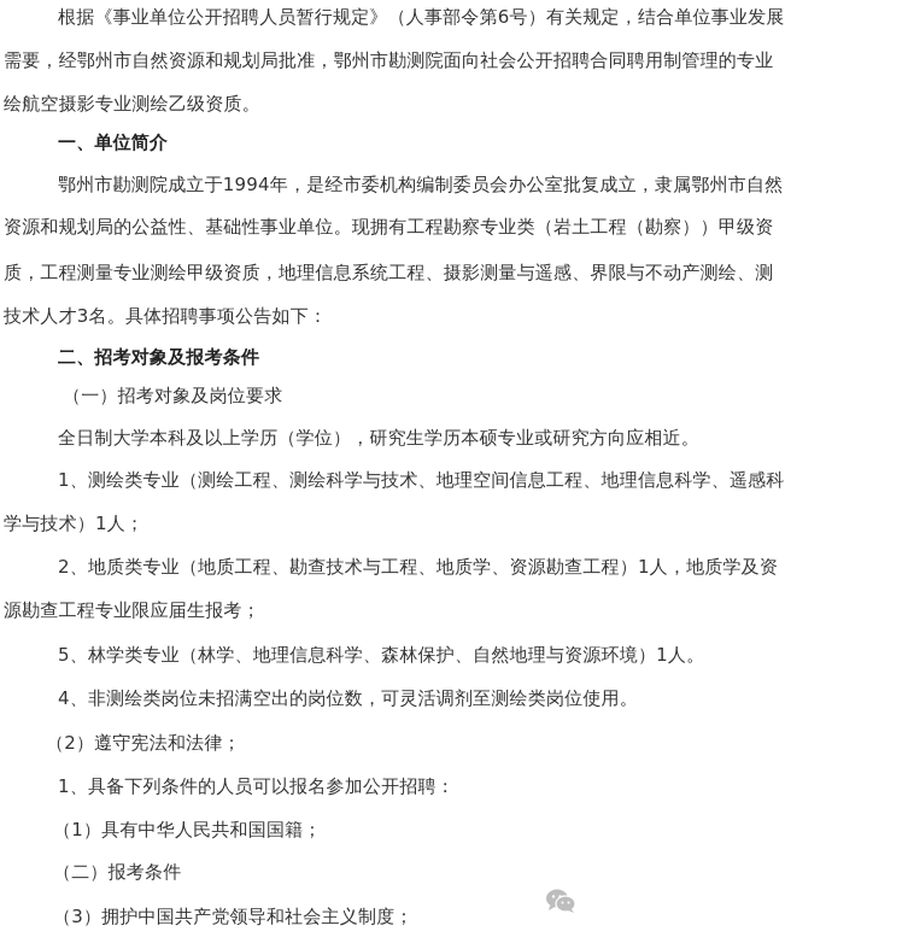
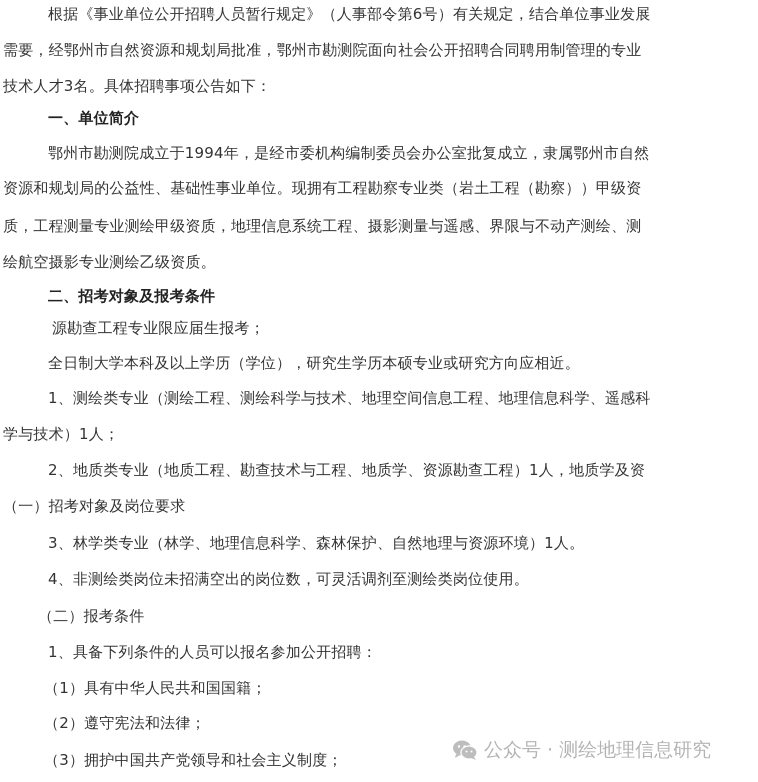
  根据《事业单位公开招聘人员暂行规定》（人事部令第6号）有关规定，结合单位事业发展
  需要，经鄂州市自然资源和规划局批准，鄂州市勘测院面向社会公开招聘合同聘用制管理的专业
- 绘航空摄影专业测绘乙级资质。
+ 技术人才3名。具体招聘事项公告如下：
  一、单位简介
  鄂州市勘测院成立于1994年，是经市委机构编制委员会办公室批复成立，隶属鄂州市自然
  资源和规划局的公益性、基础性事业单位。现拥有工程勘察专业类（岩土工程（勘察））甲级资
  质，工程测量专业测绘甲级资质，地理信息系统工程、摄影测量与遥感、界限与不动产测绘、测
- 技术人才3名。具体招聘事项公告如下：
+ 绘航空摄影专业测绘乙级资质。
  二、招考对象及报考条件
- （一）招考对象及岗位要求
+ 源勘查工程专业限应届生报考；
  全日制大学本科及以上学历（学位），研究生学历本硕专业或研究方向应相近。
  1、测绘类专业（测绘工程、测绘科学与技术、地理空间信息工程、地理信息科学、遥感科
  学与技术）1人；
  2、地质类专业（地质工程、勘查技术与工程、地质学、资源勘查工程）1人，地质学及资
- 源勘查工程专业限应届生报考；
+ （一）招考对象及岗位要求
- 5、林学类专业（林学、地理信息科学、森林保护、自然地理与资源环境）1人。
+ 3、林学类专业（林学、地理信息科学、森林保护、自然地理与资源环境）1人。
  4、非测绘类岗位未招满空出的岗位数，可灵活调剂至测绘类岗位使用。
- （2）遵守宪法和法律；
+ （二）报考条件
  1、具备下列条件的人员可以报名参加公开招聘：
  （1）具有中华人民共和国国籍；
- （二）报考条件
+ （2）遵守宪法和法律；
  （3）拥护中国共产党领导和社会主义制度；
+ 公众号 · 测绘地理信息研究
